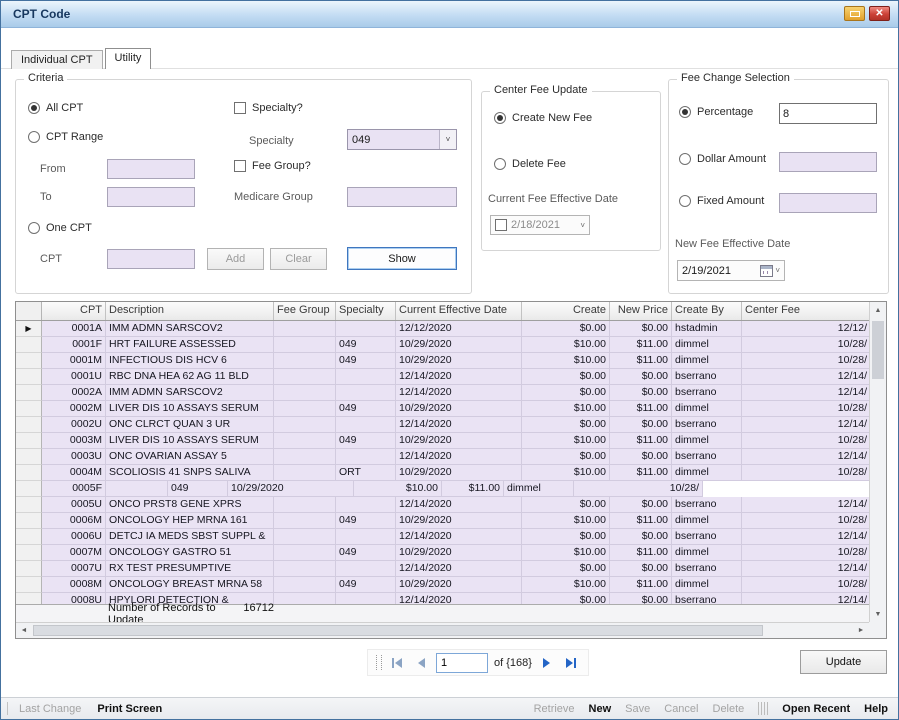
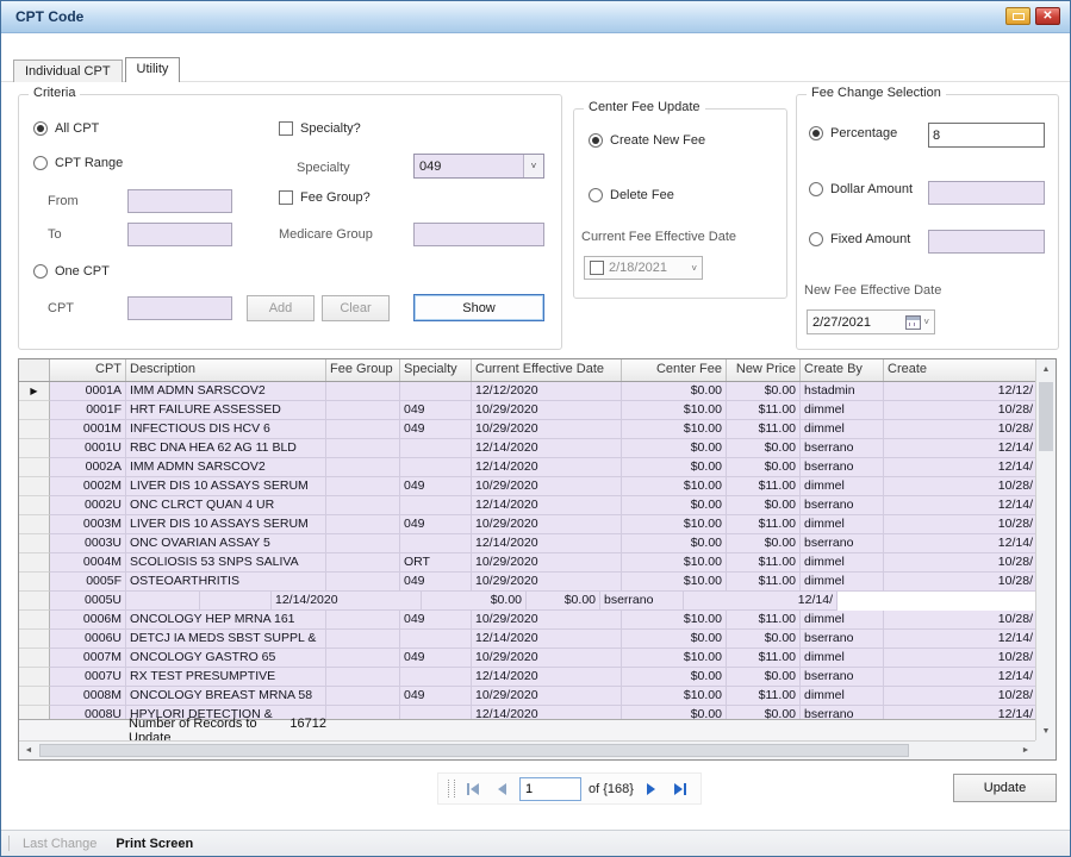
  CPT Code
  ✕
  Individual CPT
  Utility
  Criteria
  All CPT
  Specialty?
  CPT Range
  Specialty
  049
  ˅
  From
  Fee Group?
  To
  Medicare Group
  One CPT
  CPT
  Add
  Clear
  Show
  Center Fee Update
  Create New Fee
  Delete Fee
  Current Fee Effective Date
  2/18/2021
  ˅
  Fee Change Selection
  Percentage
  8
  Dollar Amount
  Fixed Amount
  New Fee Effective Date
- 2/19/2021
+ 2/27/2021
  ˅
  CPT
  Description
  Fee Group
  Specialty
  Current Effective Date
- Create
+ Center Fee
  New Price
  Create By
- Center Fee
+ Create
  ▶
  0001A
  IMM ADMN SARSCOV2
  12/12/2020
  $0.00
  $0.00
  hstadmin
  12/12/
  0001F
  HRT FAILURE ASSESSED
  049
  10/29/2020
  $10.00
  $11.00
  dimmel
  10/28/
  0001M
  INFECTIOUS DIS HCV 6
  049
  10/29/2020
  $10.00
  $11.00
  dimmel
  10/28/
  0001U
  RBC DNA HEA 62 AG 11 BLD
  12/14/2020
  $0.00
  $0.00
  bserrano
  12/14/
  0002A
  IMM ADMN SARSCOV2
  12/14/2020
  $0.00
  $0.00
  bserrano
  12/14/
  0002M
  LIVER DIS 10 ASSAYS SERUM
  049
  10/29/2020
  $10.00
  $11.00
  dimmel
  10/28/
  0002U
- ONC CLRCT QUAN 3 UR
+ ONC CLRCT QUAN 4 UR
  12/14/2020
  $0.00
  $0.00
  bserrano
  12/14/
  0003M
  LIVER DIS 10 ASSAYS SERUM
  049
  10/29/2020
  $10.00
  $11.00
  dimmel
  10/28/
  0003U
  ONC OVARIAN ASSAY 5
  12/14/2020
  $0.00
  $0.00
  bserrano
  12/14/
  0004M
- SCOLIOSIS 41 SNPS SALIVA
+ SCOLIOSIS 53 SNPS SALIVA
  ORT
  10/29/2020
  $10.00
  $11.00
  dimmel
  10/28/
  0005F
+ OSTEOARTHRITIS
  049
  10/29/2020
  $10.00
  $11.00
  dimmel
  10/28/
  0005U
- ONCO PRST8 GENE XPRS
  12/14/2020
  $0.00
  $0.00
  bserrano
  12/14/
  0006M
  ONCOLOGY HEP MRNA 161
  049
  10/29/2020
  $10.00
  $11.00
  dimmel
  10/28/
  0006U
  DETCJ IA MEDS SBST SUPPL &
  12/14/2020
  $0.00
  $0.00
  bserrano
  12/14/
  0007M
- ONCOLOGY GASTRO 51
+ ONCOLOGY GASTRO 65
  049
  10/29/2020
  $10.00
  $11.00
  dimmel
  10/28/
  0007U
  RX TEST PRESUMPTIVE
  12/14/2020
  $0.00
  $0.00
  bserrano
  12/14/
  0008M
  ONCOLOGY BREAST MRNA 58
  049
  10/29/2020
  $10.00
  $11.00
  dimmel
  10/28/
  0008U
  HPYLORI DETECTION &
  12/14/2020
  $0.00
  $0.00
  bserrano
  12/14/
  Number of Records to Update
  16712
  1
  of {168}
  Update
  Last Change
  Print Screen
- Retrieve
- New
- Save
- Cancel
- Delete
- Open Recent
- Help
